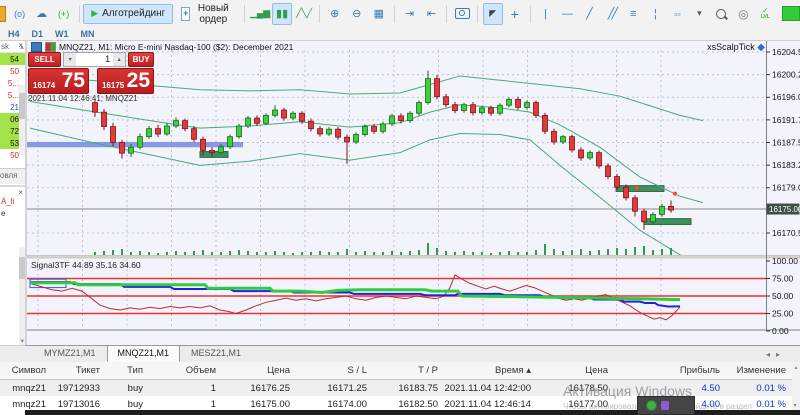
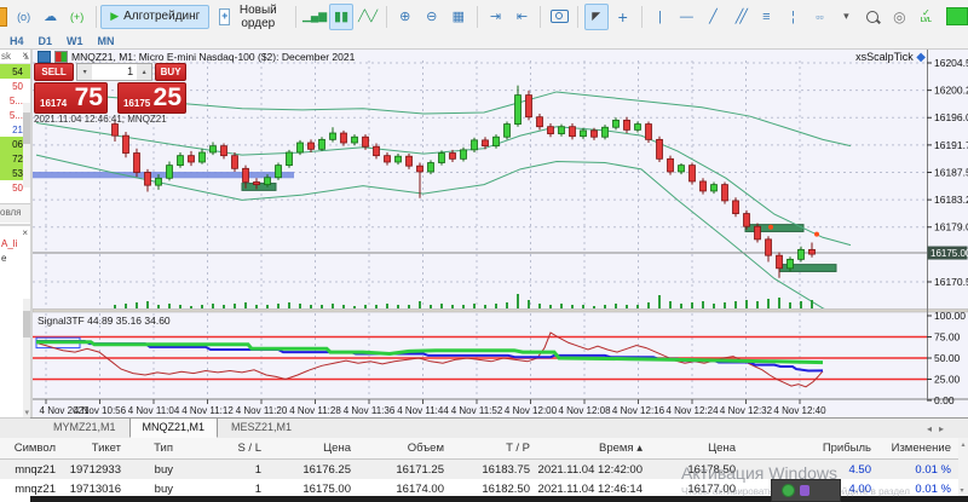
  (o)
  ☁
  (+)
  ▶
  Алготрейдинг
  +
  Новый ордер
  ▁▄▆
  ▮▮
  ╱╲╱
  ⊕
  ⊖
  ▦
  ⇥
  ⇤
  ◤
  +
  |
  —
  ╱
  ╱╱
  ≡
  ¦
  ▫▫
  ▾
  ◎
  ✓
  H4
  D1
  W1
  MN
  ×
  sk
  ▴
  54
  50
  5...
  5...
  21
  06
  72
  53
  50
  овля
  ×
  A_li
  e
  16204.
  16200.
  16196.
  16191.
  16187.
  16183.
  16179.
  16170.
  100.00
  75.00
  50.00
  25.00
  0.00
  16175.0
+ 4 Nov 2021
+ 4 Nov 10:56
+ 4 Nov 11:04
+ 4 Nov 11:12
+ 4 Nov 11:20
+ 4 Nov 11:28
+ 4 Nov 11:36
+ 4 Nov 11:44
+ 4 Nov 11:52
+ 4 Nov 12:00
+ 4 Nov 12:08
+ 4 Nov 12:16
+ 4 Nov 12:24
+ 4 Nov 12:32
+ 4 Nov 12:40
  MNQZ21, M1: Micro E-mini Nasdaq-100 ($2): December 2021
  xsScalpTick ◆
  SELL
  1
  BUY
  16174
  75
  16175
  25
  2021.11.04 12:46:41; MNQZ21
  Signal3TF 44.89 35.16 34.60
  MYMZ21,M1
  MNQZ21,M1
  MESZ21,M1
  ◂▸
  Символ
  Тикет
  Тип
- Объем
+ S / L
  Цена
- S / L
+ Объем
  T / P
  Время ▴
  Цена
  Прибыль
  Изменение
  mnqz21
  19712933
  buy
  1
  16176.25
  16171.25
  16183.75
  2021.11.04 12:42:00
  16178.50
  4.50
  0.01 %
  mnqz21
  19713016
  buy
  1
  16175.00
  16174.00
  16182.50
  2021.11.04 12:46:14
  16177.00
  4.00
  0.01 %
  Активация Windows
